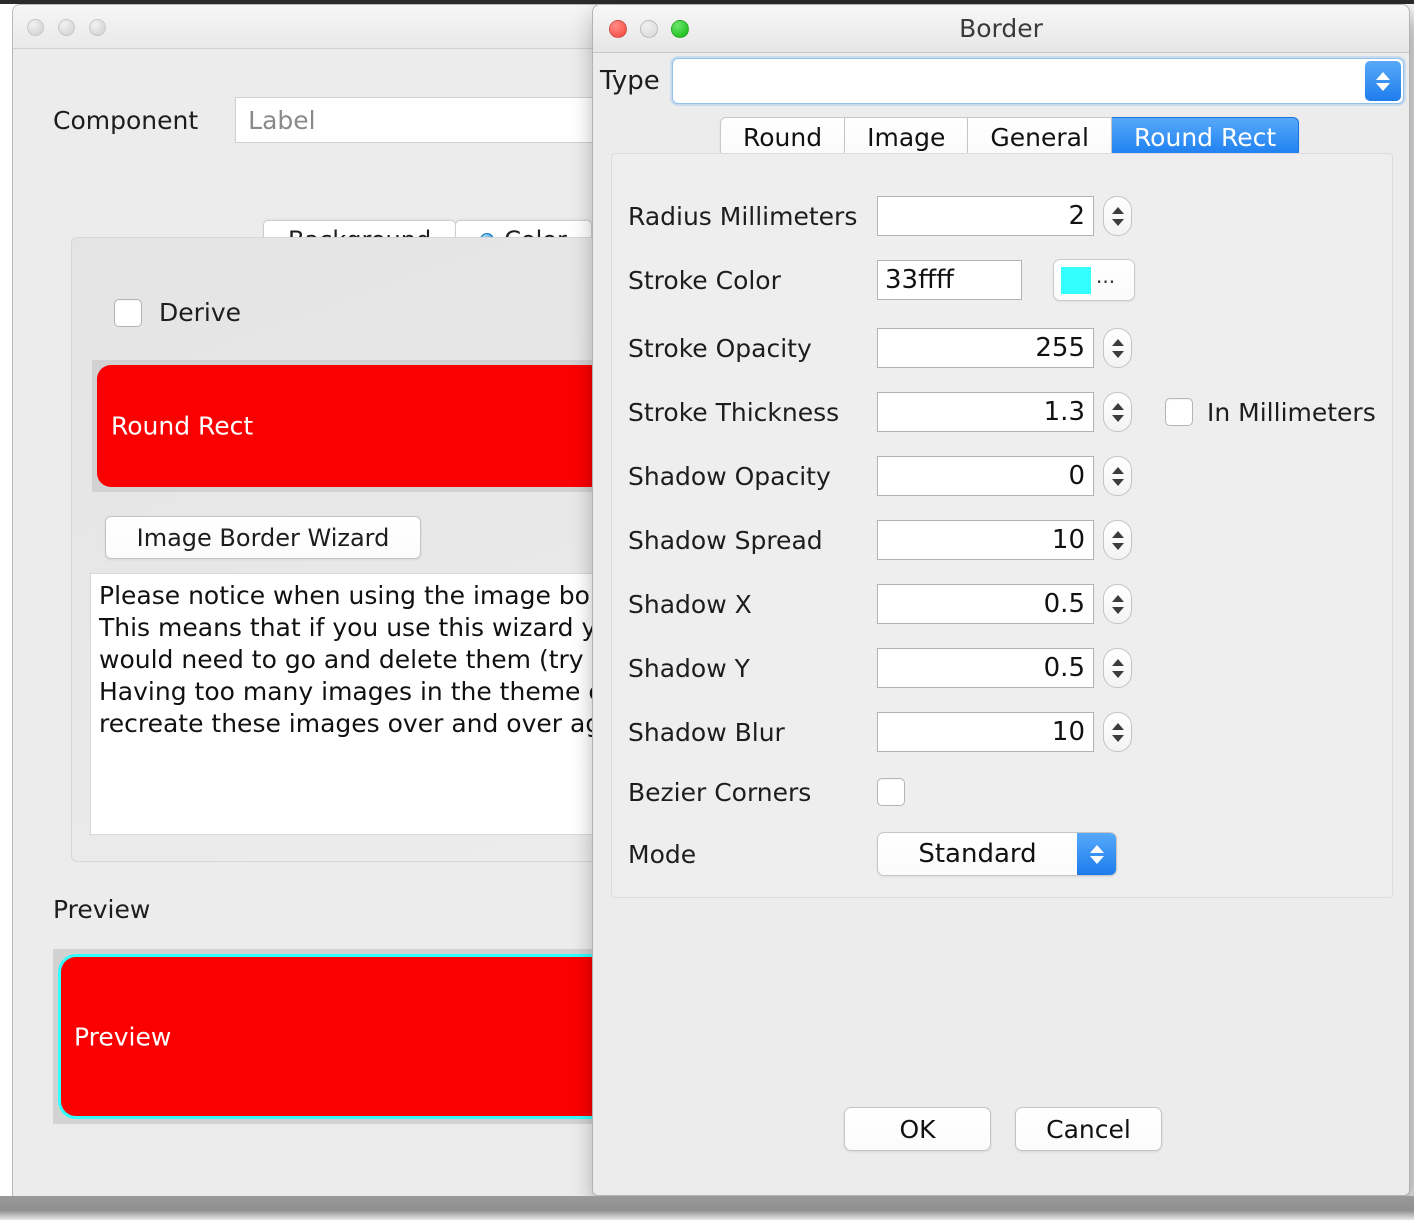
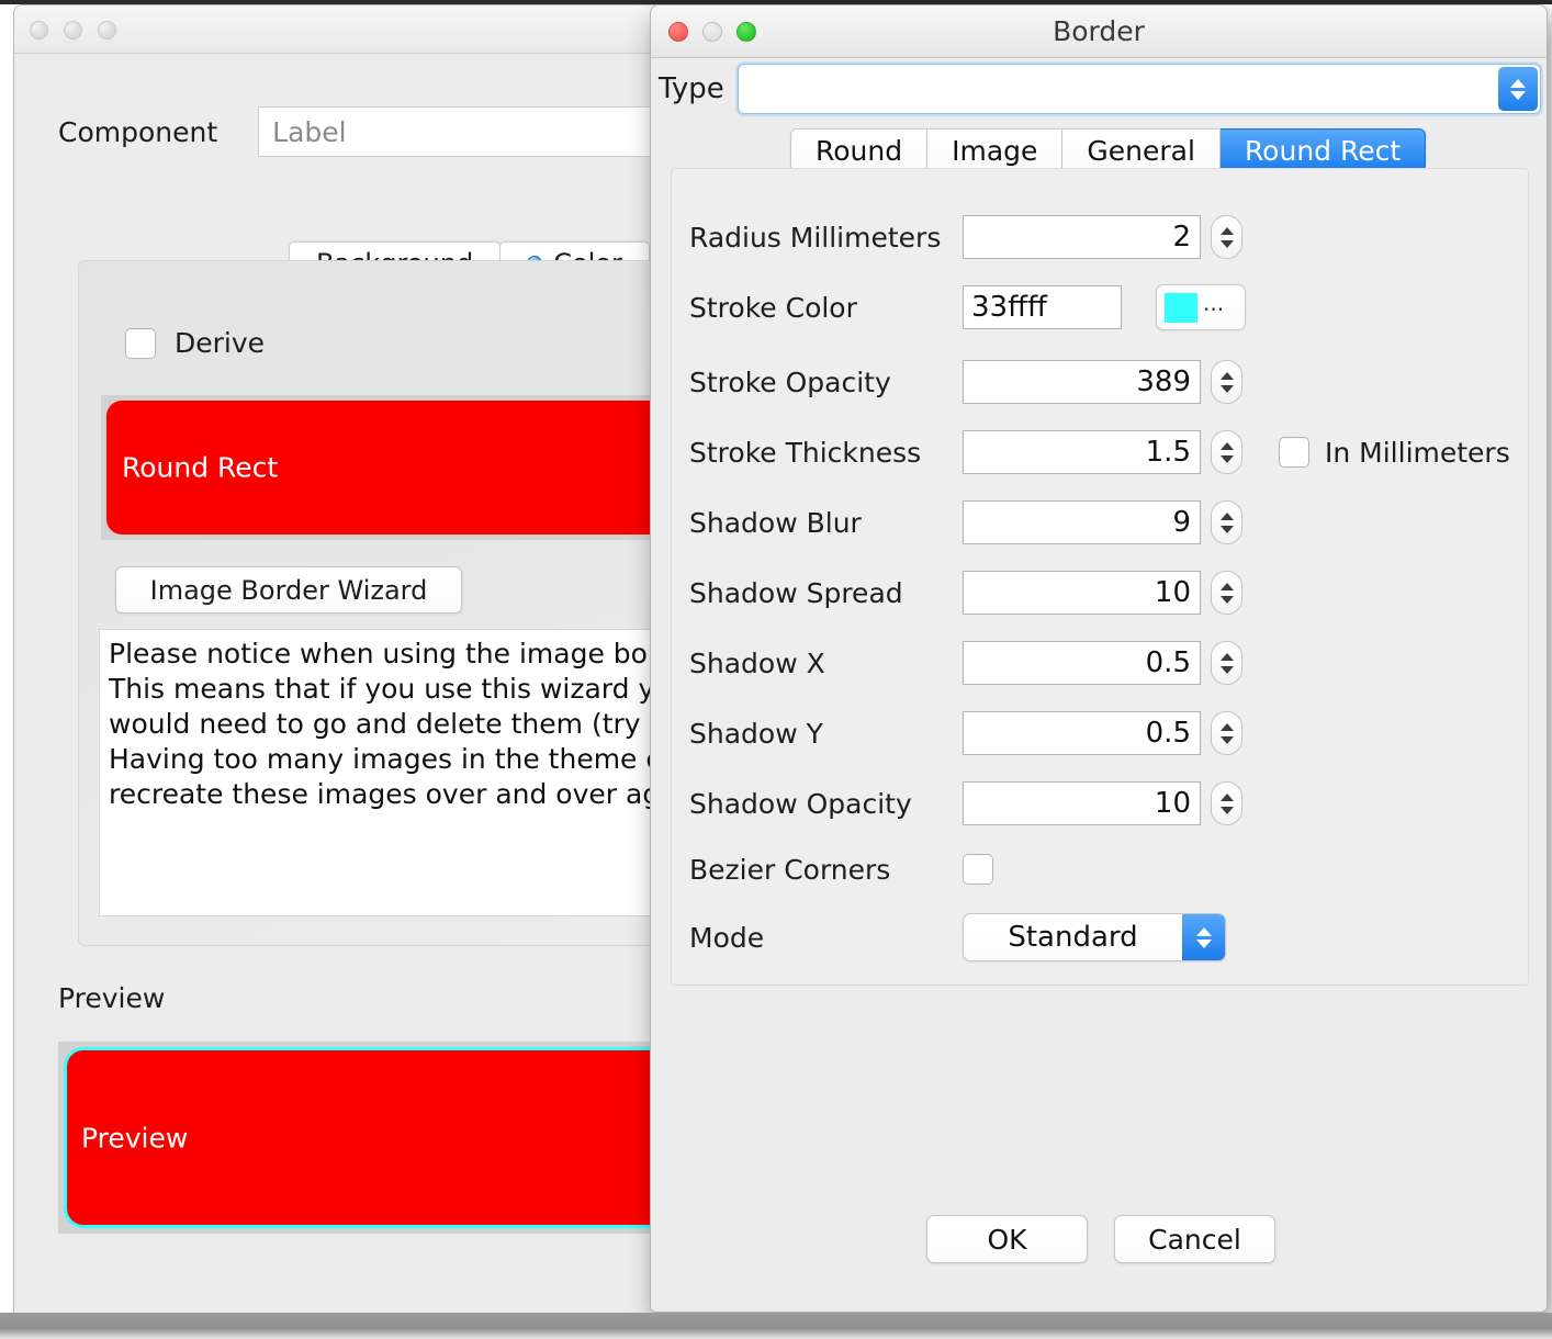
  Component
  Label
  Derive
  Round Rect
  Image Border Wizard
  Please notice when using the image bo
  This means that if you use this wizard y
  would need to go and delete them (try
  Having too many images in the theme
  recreate these images over and over a
  Preview
  Preview
  Border
  Type
  Round
  Image
  General
  Round Rect
  Radius Millimeters
  2
  Stroke Color
  33ffff
  ...
  Stroke Opacity
- 255
+ 389
  Stroke Thickness
- 1.3
+ 1.5
  In Millimeters
- Shadow Opacity
+ Shadow Blur
- 0
+ 9
  Shadow Spread
  10
  Shadow X
  0.5
  Shadow Y
  0.5
- Shadow Blur
+ Shadow Opacity
  10
  Bezier Corners
  Mode
  Standard
  OK
  Cancel
